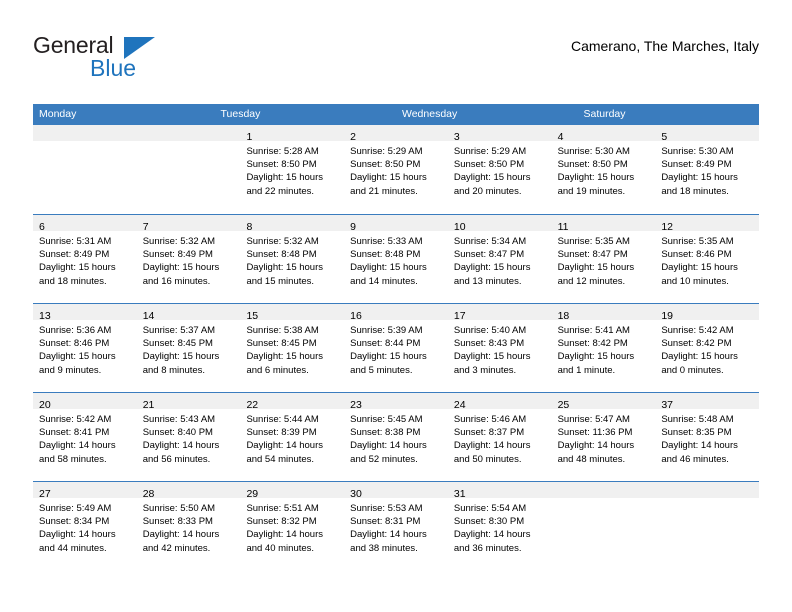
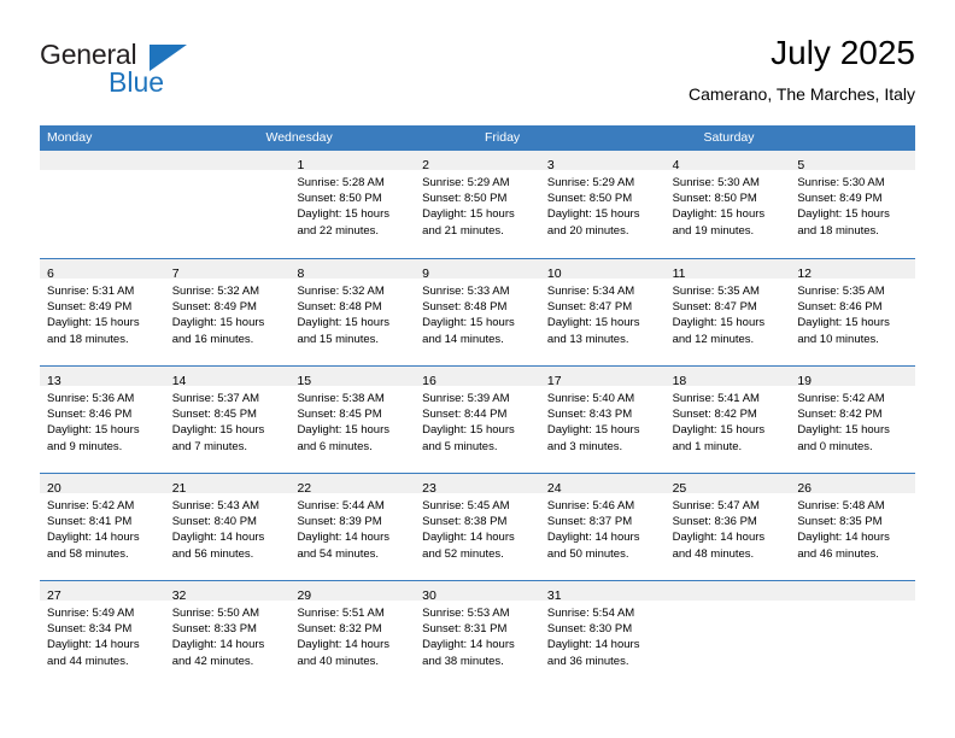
  General
  Blue
+ July 2025
  Camerano, The Marches, Italy
  Monday
- Tuesday
  Wednesday
+ Friday
  Saturday
  1
  Sunrise: 5:28 AM
  Sunset: 8:50 PM
  Daylight: 15 hours
  and 22 minutes.
  2
  Sunrise: 5:29 AM
  Sunset: 8:50 PM
  Daylight: 15 hours
  and 21 minutes.
  3
  Sunrise: 5:29 AM
  Sunset: 8:50 PM
  Daylight: 15 hours
  and 20 minutes.
  4
  Sunrise: 5:30 AM
  Sunset: 8:50 PM
  Daylight: 15 hours
  and 19 minutes.
  5
  Sunrise: 5:30 AM
  Sunset: 8:49 PM
  Daylight: 15 hours
  and 18 minutes.
  6
  Sunrise: 5:31 AM
  Sunset: 8:49 PM
  Daylight: 15 hours
  and 18 minutes.
  7
  Sunrise: 5:32 AM
  Sunset: 8:49 PM
  Daylight: 15 hours
  and 16 minutes.
  8
  Sunrise: 5:32 AM
  Sunset: 8:48 PM
  Daylight: 15 hours
  and 15 minutes.
  9
  Sunrise: 5:33 AM
  Sunset: 8:48 PM
  Daylight: 15 hours
  and 14 minutes.
  10
  Sunrise: 5:34 AM
  Sunset: 8:47 PM
  Daylight: 15 hours
  and 13 minutes.
  11
  Sunrise: 5:35 AM
  Sunset: 8:47 PM
  Daylight: 15 hours
  and 12 minutes.
  12
  Sunrise: 5:35 AM
  Sunset: 8:46 PM
  Daylight: 15 hours
  and 10 minutes.
  13
  Sunrise: 5:36 AM
  Sunset: 8:46 PM
  Daylight: 15 hours
  and 9 minutes.
  14
  Sunrise: 5:37 AM
  Sunset: 8:45 PM
  Daylight: 15 hours
- and 8 minutes.
+ and 7 minutes.
  15
  Sunrise: 5:38 AM
  Sunset: 8:45 PM
  Daylight: 15 hours
  and 6 minutes.
  16
  Sunrise: 5:39 AM
  Sunset: 8:44 PM
  Daylight: 15 hours
  and 5 minutes.
  17
  Sunrise: 5:40 AM
  Sunset: 8:43 PM
  Daylight: 15 hours
  and 3 minutes.
  18
  Sunrise: 5:41 AM
  Sunset: 8:42 PM
  Daylight: 15 hours
  and 1 minute.
  19
  Sunrise: 5:42 AM
  Sunset: 8:42 PM
  Daylight: 15 hours
  and 0 minutes.
  20
  Sunrise: 5:42 AM
  Sunset: 8:41 PM
  Daylight: 14 hours
  and 58 minutes.
  21
  Sunrise: 5:43 AM
  Sunset: 8:40 PM
  Daylight: 14 hours
  and 56 minutes.
  22
  Sunrise: 5:44 AM
  Sunset: 8:39 PM
  Daylight: 14 hours
  and 54 minutes.
  23
  Sunrise: 5:45 AM
  Sunset: 8:38 PM
  Daylight: 14 hours
  and 52 minutes.
  24
  Sunrise: 5:46 AM
  Sunset: 8:37 PM
  Daylight: 14 hours
  and 50 minutes.
  25
  Sunrise: 5:47 AM
- Sunset: 11:36 PM
+ Sunset: 8:36 PM
  Daylight: 14 hours
  and 48 minutes.
- 37
+ 26
  Sunrise: 5:48 AM
  Sunset: 8:35 PM
  Daylight: 14 hours
  and 46 minutes.
  27
  Sunrise: 5:49 AM
  Sunset: 8:34 PM
  Daylight: 14 hours
  and 44 minutes.
- 28
+ 32
  Sunrise: 5:50 AM
  Sunset: 8:33 PM
  Daylight: 14 hours
  and 42 minutes.
  29
  Sunrise: 5:51 AM
  Sunset: 8:32 PM
  Daylight: 14 hours
  and 40 minutes.
  30
  Sunrise: 5:53 AM
  Sunset: 8:31 PM
  Daylight: 14 hours
  and 38 minutes.
  31
  Sunrise: 5:54 AM
  Sunset: 8:30 PM
  Daylight: 14 hours
  and 36 minutes.
